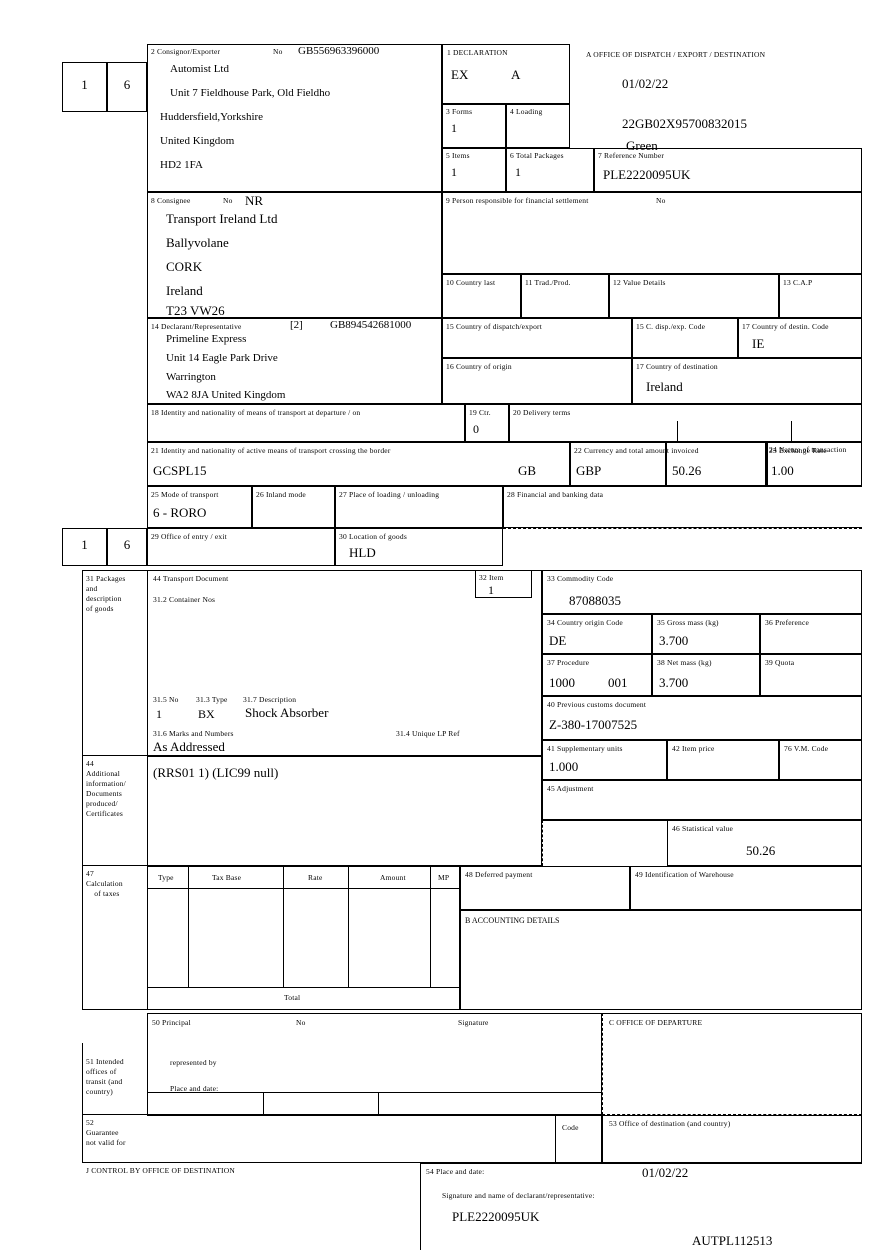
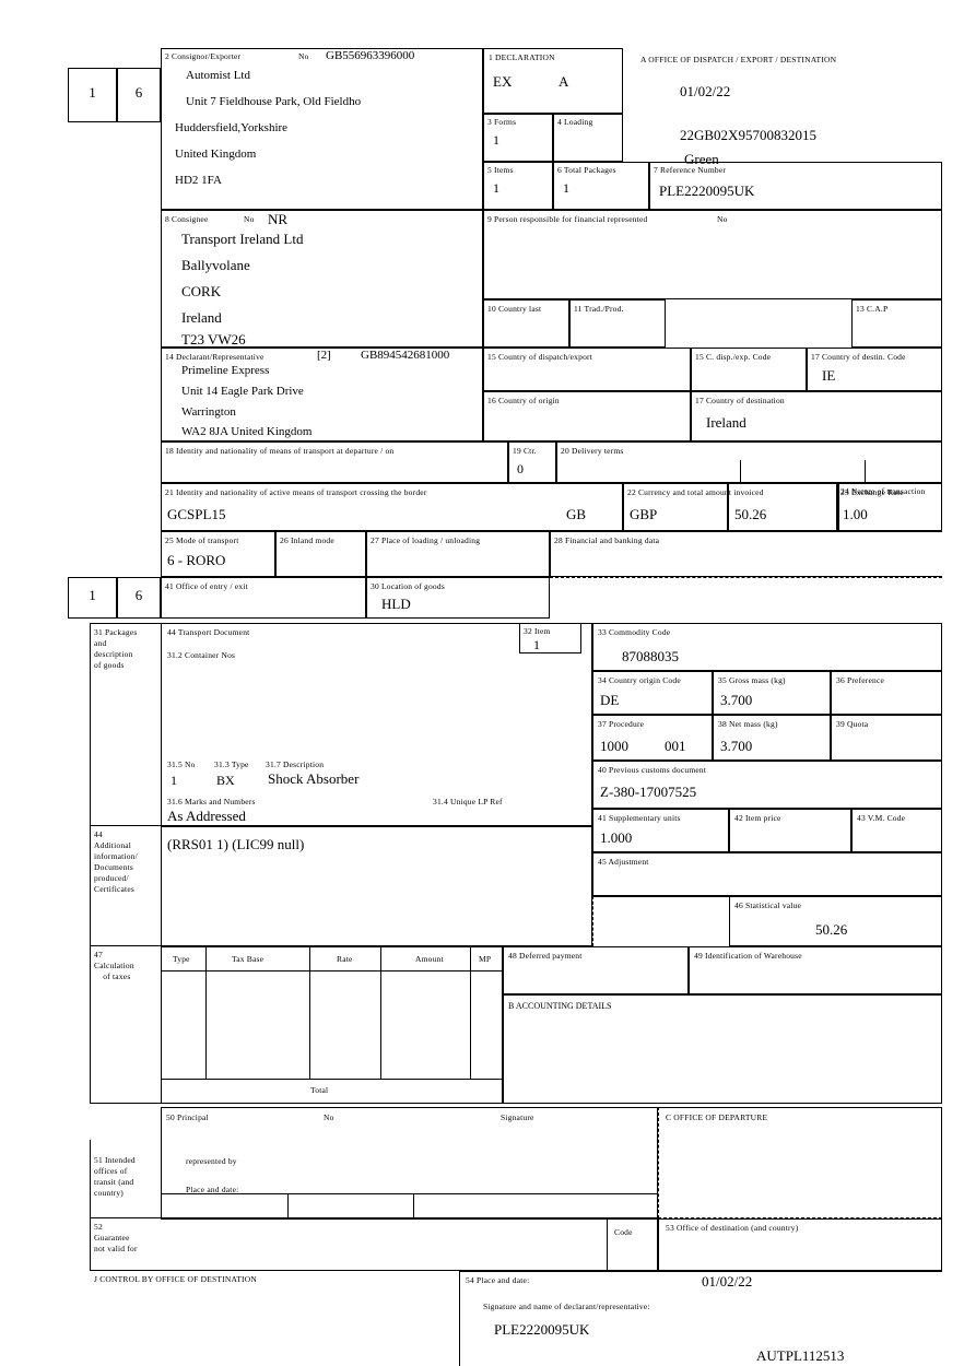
  1
  6
  2 Consignor/Exporter
  No
  GB556963396000
  Automist Ltd
  Unit 7 Fieldhouse Park, Old Fieldho
  Huddersfield,Yorkshire
  United Kingdom
  HD2 1FA
  1 DECLARATION
  EX
  A
  A OFFICE OF DISPATCH / EXPORT / DESTINATION
  01/02/22
  22GB02X95700832015
  Green
  3 Forms
  1
  4 Loading
  5 Items
  1
  6 Total Packages
  1
  7 Reference Number
  PLE2220095UK
  8 Consignee
  No
  NR
  Transport Ireland Ltd
  Ballyvolane
  CORK
  Ireland
  T23 VW26
- 9 Person responsible for financial settlement
+ 9 Person responsible for financial represented
  No
  10 Country last
  11 Trad./Prod.
- 12 Value Details
  13 C.A.P
  14 Declarant/Representative
  [2]
  GB894542681000
  Primeline Express
  Unit 14 Eagle Park Drive
  Warrington
  WA2 8JA United Kingdom
  15 Country of dispatch/export
  15 C. disp./exp. Code
  17 Country of destin. Code
  IE
  16 Country of origin
  17 Country of destination
  Ireland
  18 Identity and nationality of means of transport at departure / on
  19 Ctr.
  0
  20 Delivery terms
  21 Identity and nationality of active means of transport crossing the border
  GCSPL15
  GB
  22 Currency and total amount invoiced
  GBP
  50.26
  23 Exchange Rate
  1.00
  24 Nature of transaction
  25 Mode of transport
  6 - RORO
  26 Inland mode
  27 Place of loading / unloading
  28 Financial and banking data
  1
  6
- 29 Office of entry / exit
+ 41 Office of entry / exit
  30 Location of goods
  HLD
  31 Packages
  and
  description
  of goods
  44 Transport Document
  31.2 Container Nos
  31.5 No
  1
  31.3 Type
  BX
  31.7 Description
  Shock Absorber
  31.6 Marks and Numbers
  As Addressed
  31.4 Unique LP Ref
  32 Item
  1
  33 Commodity Code
  87088035
  34 Country origin Code
  DE
  35 Gross mass (kg)
  3.700
  36 Preference
  37 Procedure
  1000
  001
  38 Net mass (kg)
  3.700
  39 Quota
  40 Previous customs document
  Z-380-17007525
  41 Supplementary units
  1.000
  42 Item price
- 76 V.M. Code
+ 43 V.M. Code
  44
  Additional
  information/
  Documents
  produced/
  Certificates
  (RRS01 1) (LIC99 null)
  45 Adjustment
  46 Statistical value
  50.26
  47
  Calculation
  of taxes
  Type
  Tax Base
  Rate
  Amount
  MP
  Total
  48 Deferred payment
  49 Identification of Warehouse
  B ACCOUNTING DETAILS
  50 Principal
  No
  Signature
  represented by
  Place and date:
  C OFFICE OF DEPARTURE
  51 Intended
  offices of
  transit (and
  country)
  52
  Guarantee
  not valid for
  Code
  53 Office of destination (and country)
  J CONTROL BY OFFICE OF DESTINATION
  54 Place and date:
  01/02/22
  Signature and name of declarant/representative:
  PLE2220095UK
  AUTPL112513
